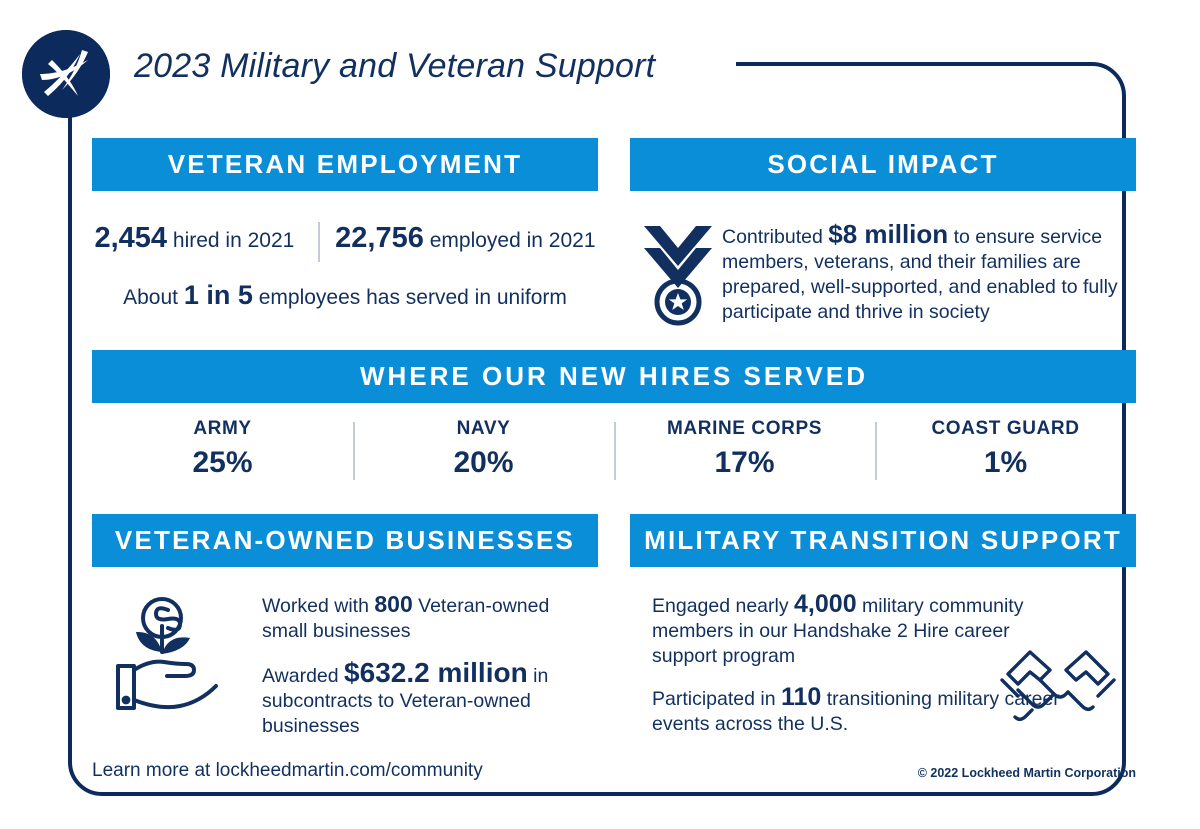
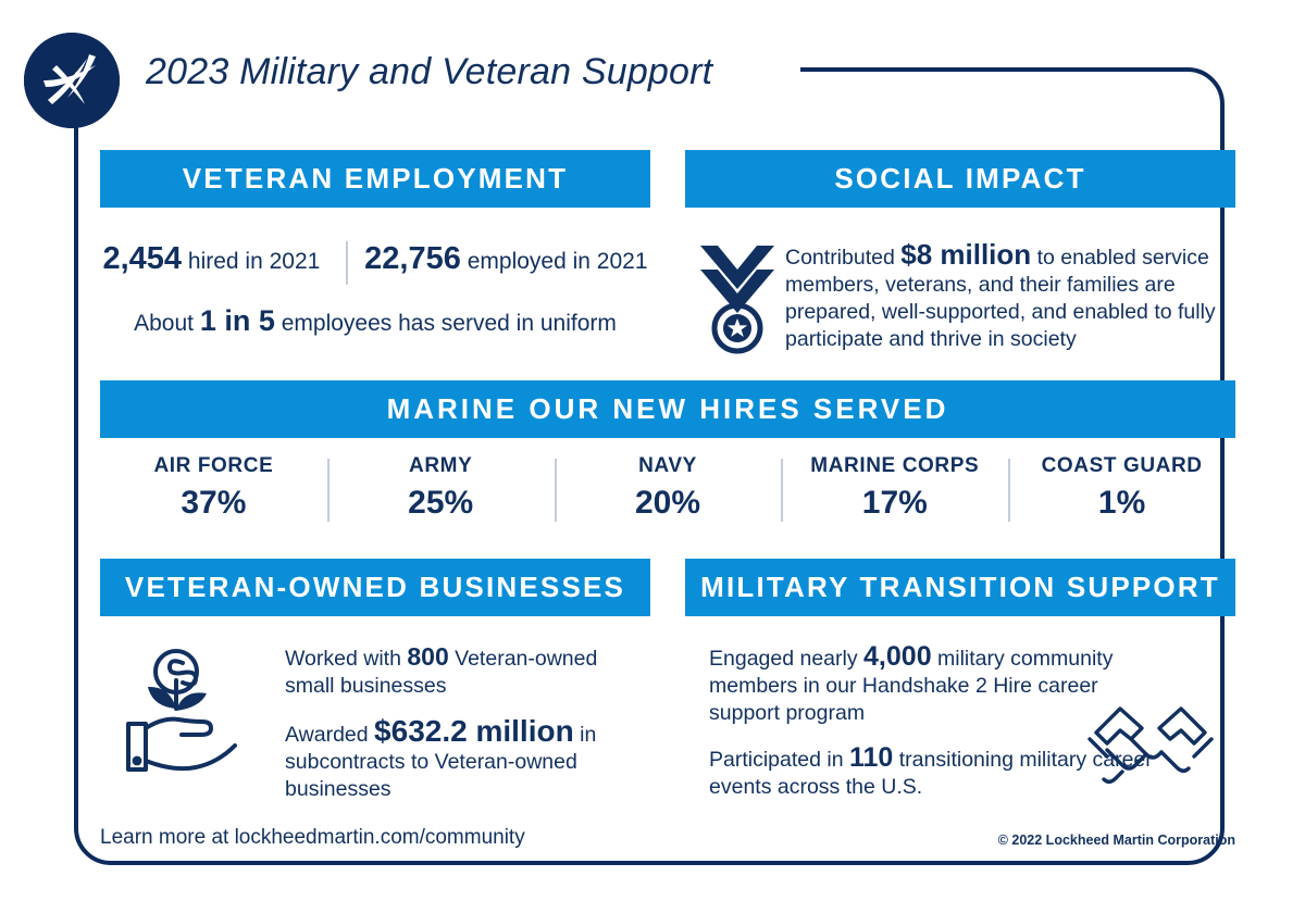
  2023 Military and Veteran Support
  VETERAN EMPLOYMENT
  2,454 hired in 2021 22,756 employed in 2021
  About 1 in 5 employees has served in uniform
  SOCIAL IMPACT
- Contributed $8 million to ensure service members, veterans, and their families are prepared, well-supported, and enabled to fully participate and thrive in society
+ Contributed $8 million to enabled service members, veterans, and their families are prepared, well-supported, and enabled to fully participate and thrive in society
- WHERE OUR NEW HIRES SERVED
+ MARINE OUR NEW HIRES SERVED
+ AIR FORCE
+ 37%
  ARMY
  25%
  NAVY
  20%
  MARINE CORPS
  17%
  COAST GUARD
  1%
  VETERAN-OWNED BUSINESSES
  Worked with 800 Veteran-owned small businesses
  Awarded $632.2 million in subcontracts to Veteran-owned businesses
  MILITARY TRANSITION SUPPORT
  Engaged nearly 4,000 military community members in our Handshake 2 Hire career support program
  Participated in 110 transitioning military caer events across the U.S.
  Learn more at lockheedmartin.com/community
  © 2022 Lockheed Martin Corporation
